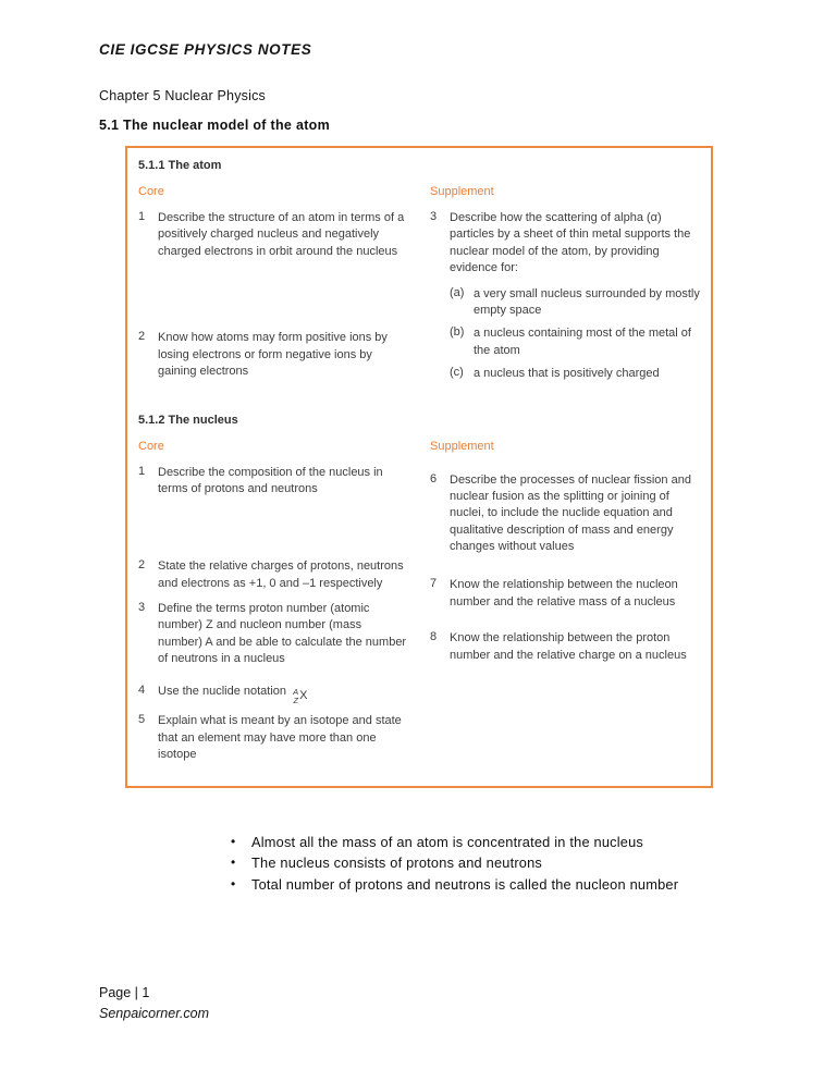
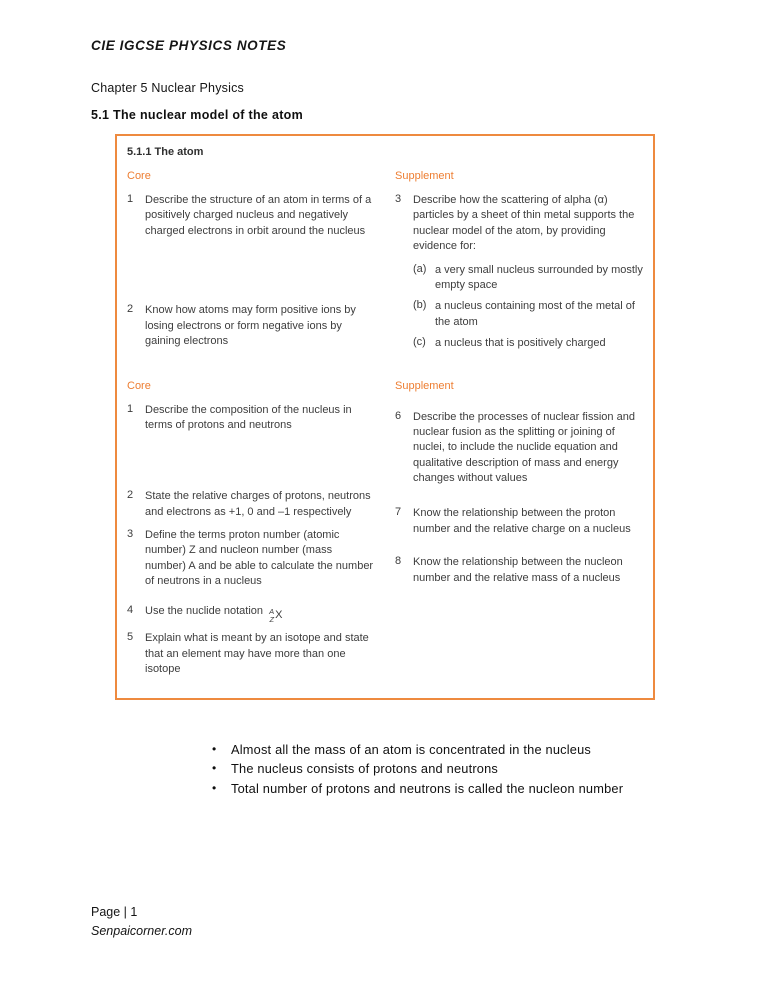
  CIE IGCSE PHYSICS NOTES
  Chapter 5 Nuclear Physics
  5.1 The nuclear model of the atom
  5.1.1 The atom
  Core
  1
  Describe the structure of an atom in terms of a positively charged nucleus and negatively charged electrons in orbit around the nucleus
  2
  Know how atoms may form positive ions by losing electrons or form negative ions by gaining electrons
  Supplement
  3
  Describe how the scattering of alpha (α) particles by a sheet of thin metal supports the nuclear model of the atom, by providing evidence for:
  (a)
  a very small nucleus surrounded by mostly empty space
  (b)
  a nucleus containing most of the metal of the atom
  (c)
  a nucleus that is positively charged
- 5.1.2 The nucleus
  Core
  1
  Describe the composition of the nucleus in terms of protons and neutrons
  2
  State the relative charges of protons, neutrons and electrons as +1, 0 and –1 respectively
  3
  Define the terms proton number (atomic number) Z and nucleon number (mass number) A and be able to calculate the number of neutrons in a nucleus
  4
  Use the nuclide notation
  A
  Z
  X
  5
  Explain what is meant by an isotope and state that an element may have more than one isotope
  Supplement
  6
  Describe the processes of nuclear fission and nuclear fusion as the splitting or joining of nuclei, to include the nuclide equation and qualitative description of mass and energy changes without values
  7
- Know the relationship between the nucleon number and the relative mass of a nucleus
+ Know the relationship between the proton number and the relative charge on a nucleus
  8
- Know the relationship between the proton number and the relative charge on a nucleus
+ Know the relationship between the nucleon number and the relative mass of a nucleus
  Almost all the mass of an atom is concentrated in the nucleus
  The nucleus consists of protons and neutrons
  Total number of protons and neutrons is called the nucleon number
  Page | 1
  Senpaicorner.com
